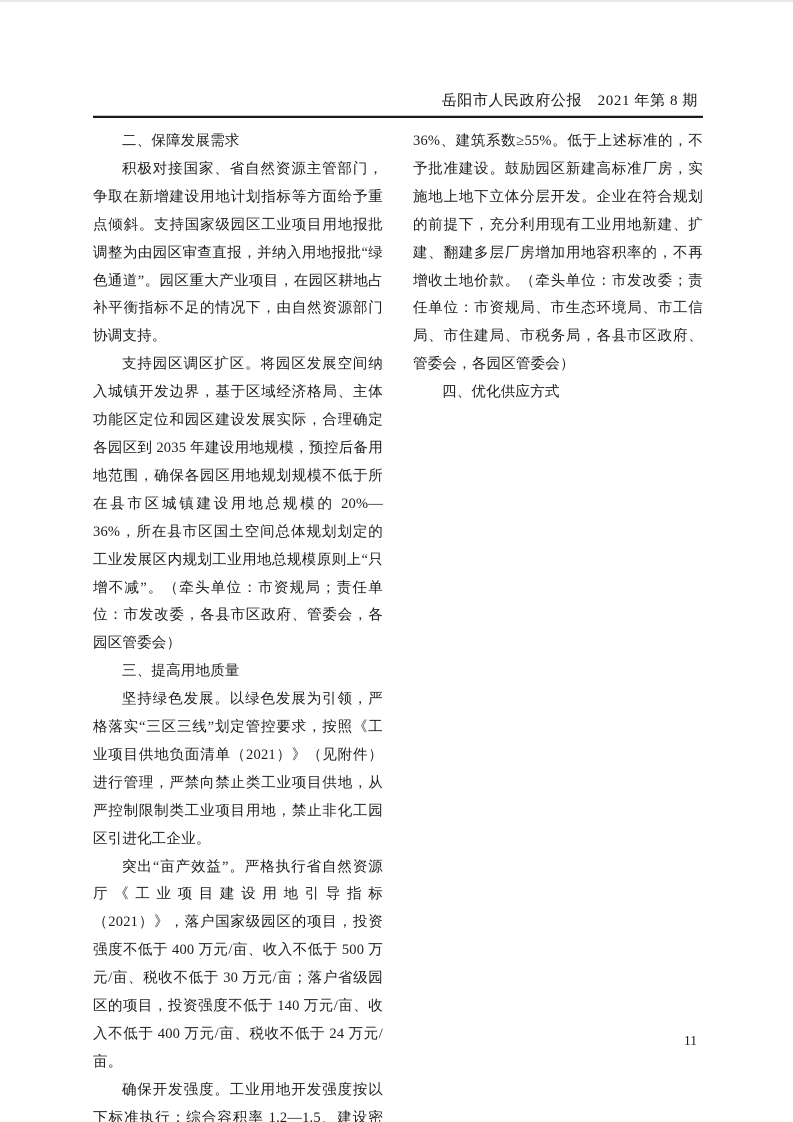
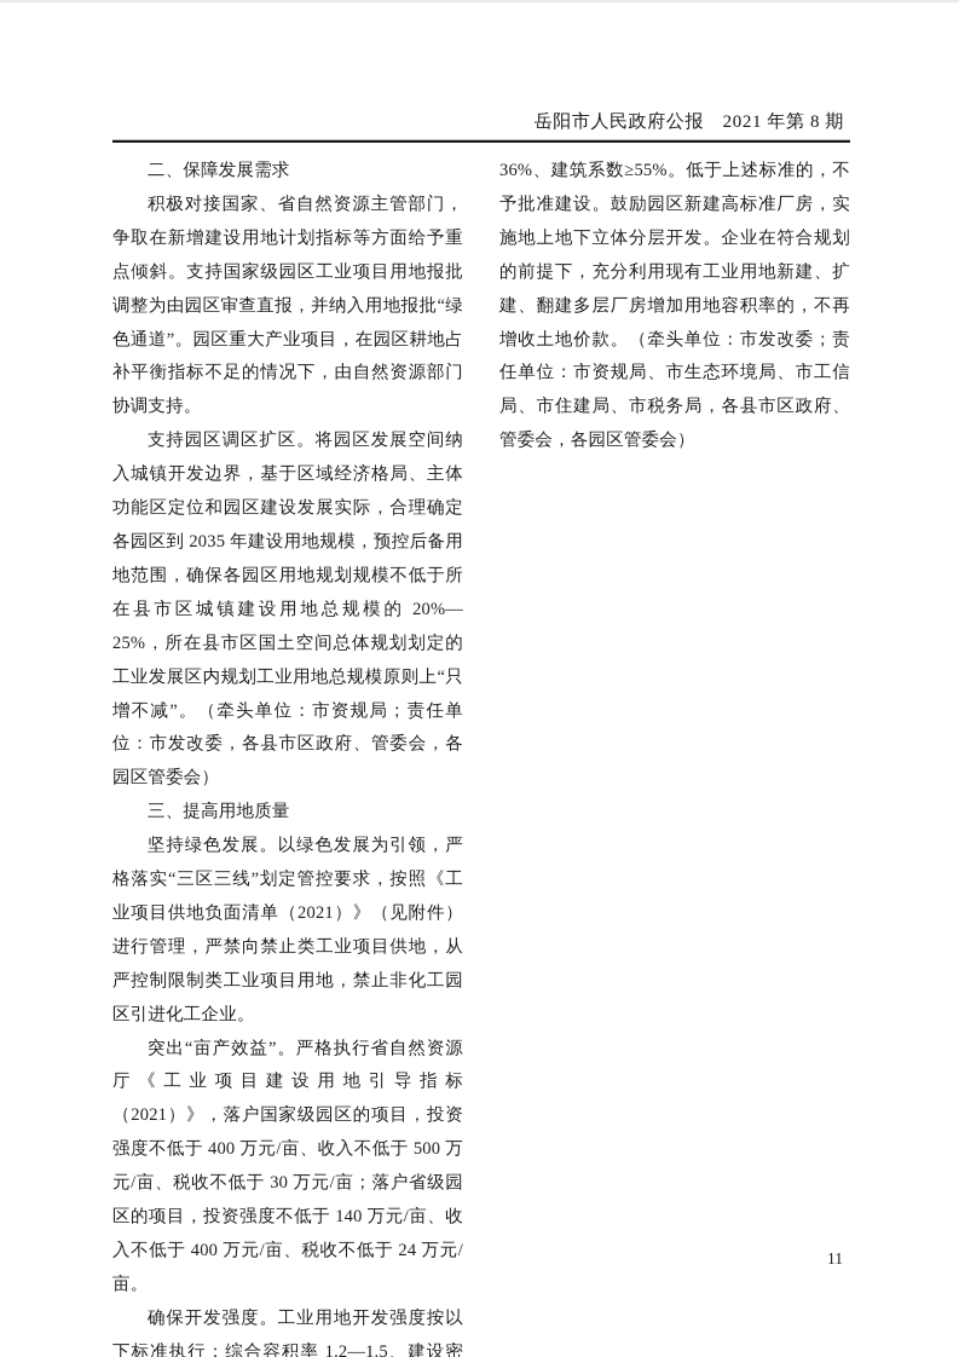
  岳阳市人民政府公报 2021 年第 8 期
  二、保障发展需求
  积极对接国家、省自然资源主管部门，争取在新增建设用地计划指标等方面给予重点倾斜。支持国家级园区工业项目用地报批调整为由园区审查直报，并纳入用地报批“绿色通道”。园区重大产业项目，在园区耕地占补平衡指标不足的情况下，由自然资源部门协调支持。
- 支持园区调区扩区。将园区发展空间纳入城镇开发边界，基于区域经济格局、主体功能区定位和园区建设发展实际，合理确定各园区到 2035 年建设用地规模，预控后备用地范围，确保各园区用地规划规模不低于所在县市区城镇建设用地总规模的 20%—36%，所在县市区国土空间总体规划划定的工业发展区内规划工业用地总规模原则上“只增不减”。（牵头单位：市资规局；责任单位：市发改委，各县市区政府、管委会，各园区管委会）
+ 支持园区调区扩区。将园区发展空间纳入城镇开发边界，基于区域经济格局、主体功能区定位和园区建设发展实际，合理确定各园区到 2035 年建设用地规模，预控后备用地范围，确保各园区用地规划规模不低于所在县市区城镇建设用地总规模的 20%—25%，所在县市区国土空间总体规划划定的工业发展区内规划工业用地总规模原则上“只增不减”。（牵头单位：市资规局；责任单位：市发改委，各县市区政府、管委会，各园区管委会）
  三、提高用地质量
  坚持绿色发展。以绿色发展为引领，严格落实“三区三线”划定管控要求，按照《工业项目供地负面清单（2021）》（见附件）进行管理，严禁向禁止类工业项目供地，从严控制限制类工业项目用地，禁止非化工园区引进化工企业。
  突出“亩产效益”。严格执行省自然资源厅《工业项目建设用地引导指标（2021）》，落户国家级园区的项目，投资强度不低于 400 万元/亩、收入不低于 500 万元/亩、税收不低于 30 万元/亩；落户省级园区的项目，投资强度不低于 140 万元/亩、收入不低于 400 万元/亩、税收不低于 24 万元/亩。
  确保开发强度。工业用地开发强度按以下标准执行：综合容积率 1.2—1.5、建设密
  36%、建筑系数≥55%。低于上述标准的，不予批准建设。鼓励园区新建高标准厂房，实施地上地下立体分层开发。企业在符合规划的前提下，充分利用现有工业用地新建、扩建、翻建多层厂房增加用地容积率的，不再增收土地价款。（牵头单位：市发改委；责任单位：市资规局、市生态环境局、市工信局、市住建局、市税务局，各县市区政府、管委会，各园区管委会）
- 四、优化供应方式
  11
